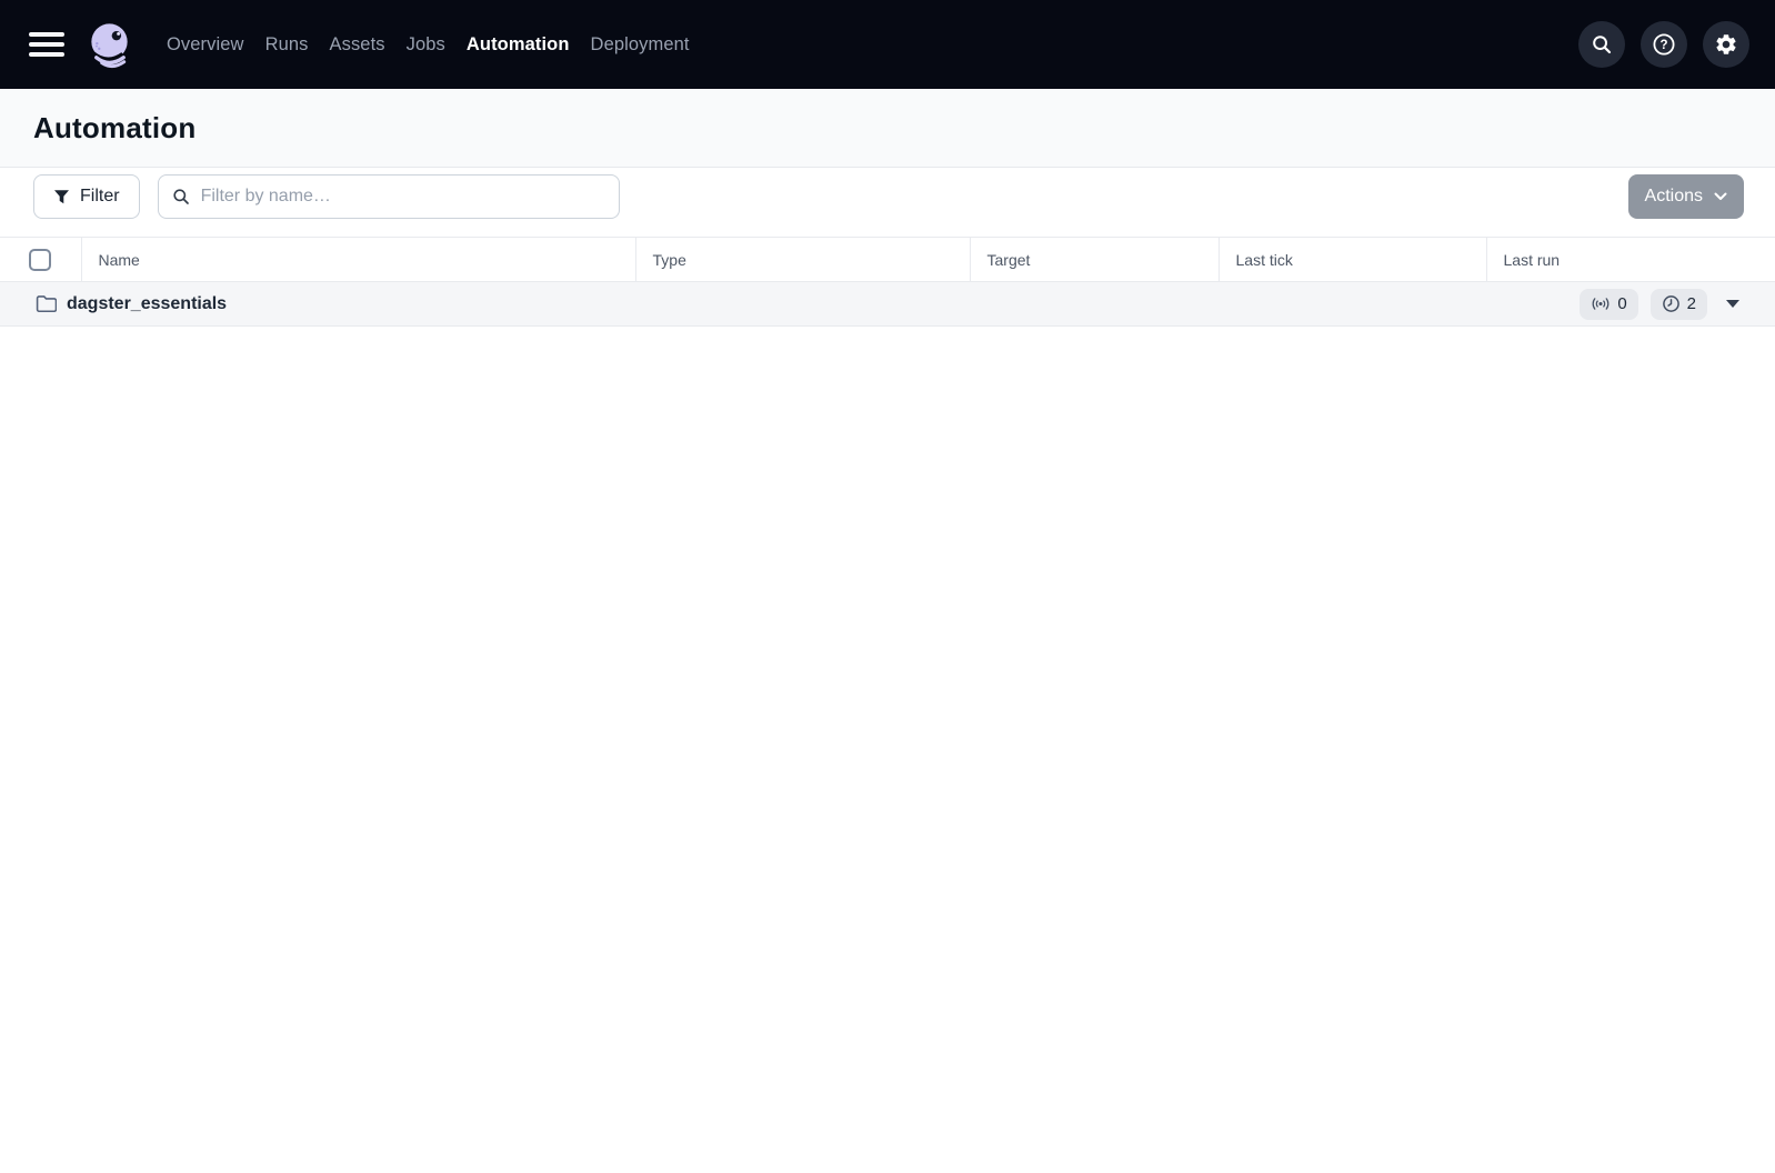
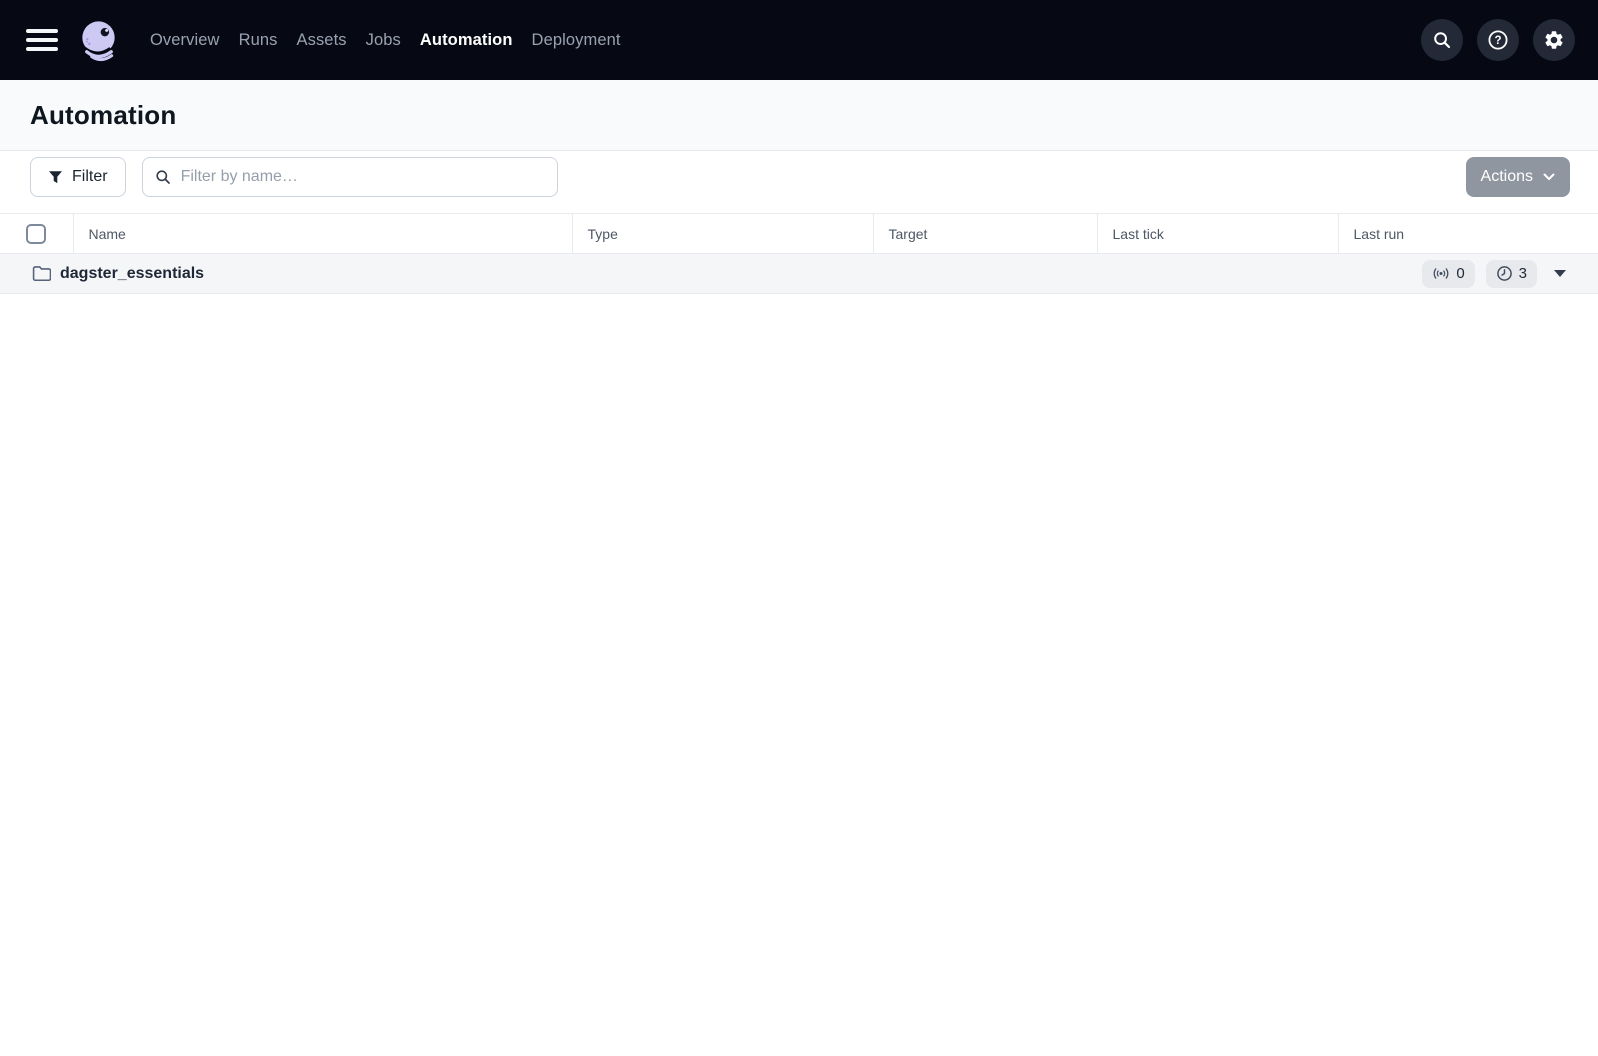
  Overview
  Runs
  Assets
  Jobs
  Automation
  Deployment
  ?
  Automation
  Filter
  Filter by name…
  Actions
  	Name	Type	Target	Last tick	Last run
- dagster_essentials 0 2
+ dagster_essentials 0 3
